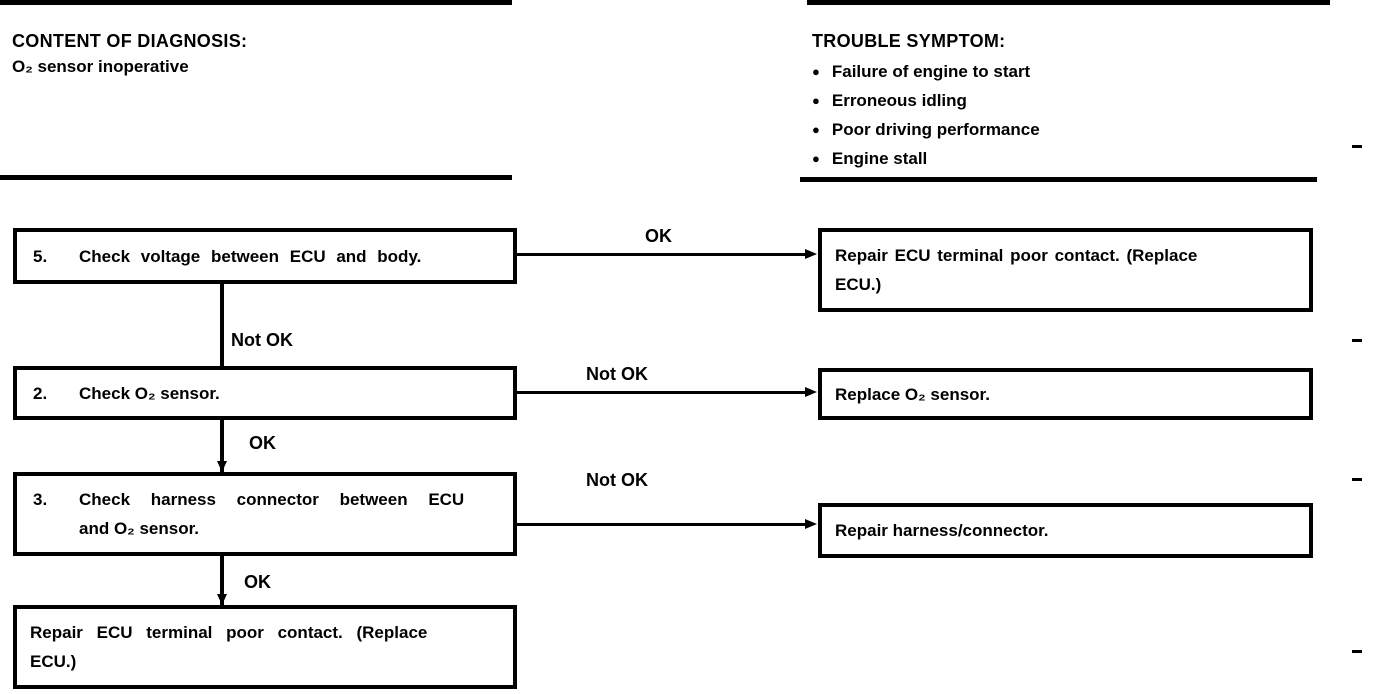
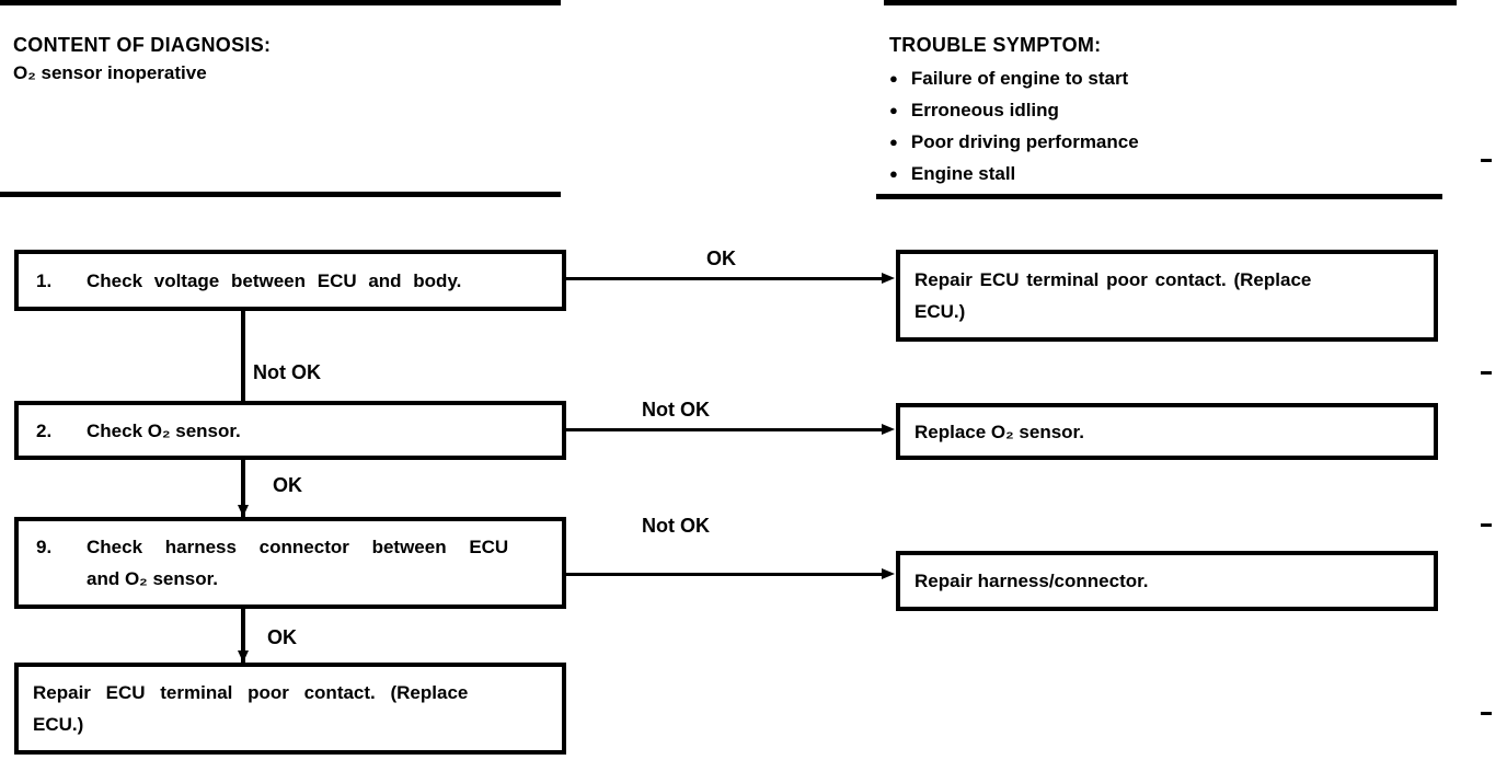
  CONTENT OF DIAGNOSIS:
  O₂ sensor inoperative
  TROUBLE SYMPTOM:
  ●
  Failure of engine to start
  ●
  Erroneous idling
  ●
  Poor driving performance
  ●
  Engine stall
- 5.
+ 1.
  Check voltage between ECU and body.
  2.
  Check O₂ sensor.
- 3.
+ 9.
  Check harness connector between ECU
  and O₂ sensor.
  Repair ECU terminal poor contact. (Replace
  ECU.)
  Repair ECU terminal poor contact. (Replace
  ECU.)
  Replace O₂ sensor.
  Repair harness/connector.
  Not OK
  OK
  OK
  OK
  Not OK
  Not OK
